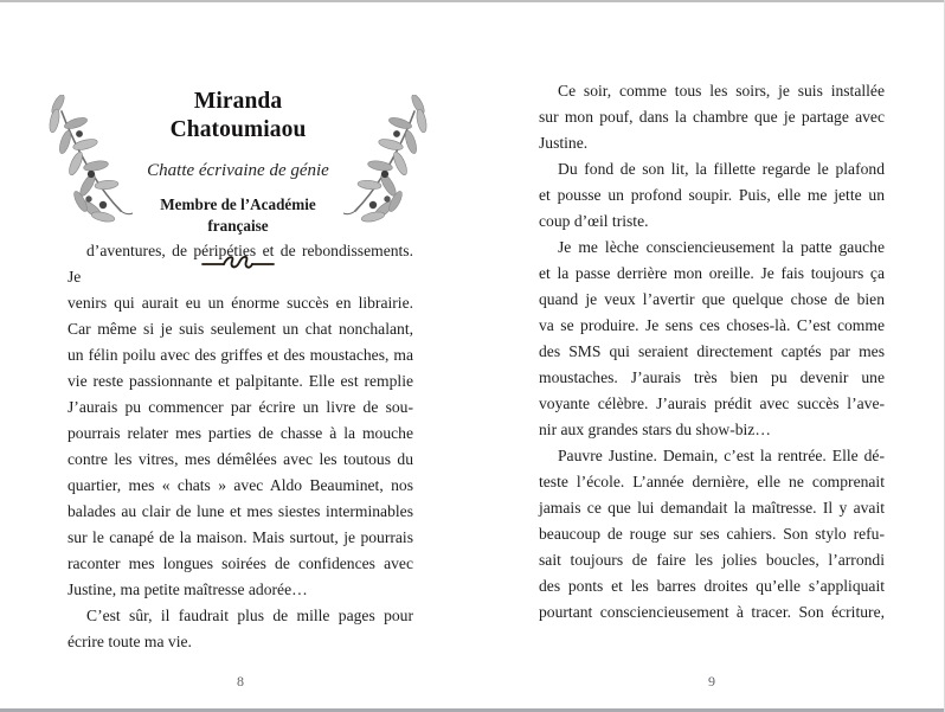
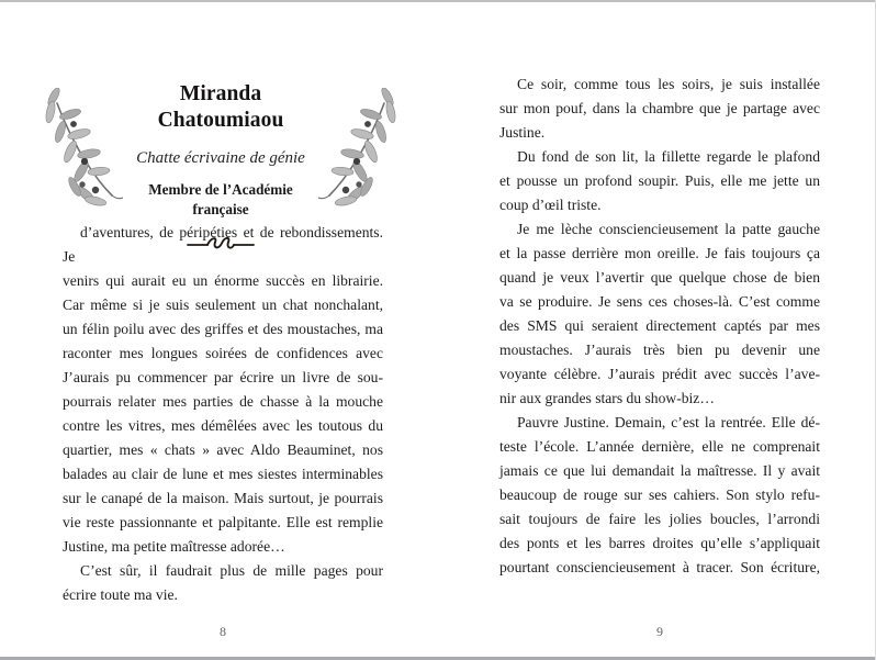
  Miranda Chatoumiaou
  Chatte écrivaine de génie
  Membre de l’Académie française
  d’aventures, de péripéties et de rebondissements. Je
  venirs qui aurait eu un énorme succès en librairie.
  Car même si je suis seulement un chat nonchalant,
  un félin poilu avec des griffes et des moustaches, ma
- vie reste passionnante et palpitante. Elle est remplie
+ raconter mes longues soirées de confidences avec
  J’aurais pu commencer par écrire un livre de sou-
  pourrais relater mes parties de chasse à la mouche
  contre les vitres, mes démêlées avec les toutous du
  quartier, mes « chats » avec Aldo Beauminet, nos
  balades au clair de lune et mes siestes interminables
  sur le canapé de la maison. Mais surtout, je pourrais
- raconter mes longues soirées de confidences avec
+ vie reste passionnante et palpitante. Elle est remplie
  Justine, ma petite maîtresse adorée…
  C’est sûr, il faudrait plus de mille pages pour
  écrire toute ma vie.
  8
  Ce soir, comme tous les soirs, je suis installée
  sur mon pouf, dans la chambre que je partage avec
  Justine.
  Du fond de son lit, la fillette regarde le plafond
  et pousse un profond soupir. Puis, elle me jette un
  coup d’œil triste.
  Je me lèche consciencieusement la patte gauche
  et la passe derrière mon oreille. Je fais toujours ça
  quand je veux l’avertir que quelque chose de bien
  va se produire. Je sens ces choses-là. C’est comme
  des SMS qui seraient directement captés par mes
  moustaches. J’aurais très bien pu devenir une
  voyante célèbre. J’aurais prédit avec succès l’ave-
  nir aux grandes stars du show-biz…
  Pauvre Justine. Demain, c’est la rentrée. Elle dé-
  teste l’école. L’année dernière, elle ne comprenait
  jamais ce que lui demandait la maîtresse. Il y avait
  beaucoup de rouge sur ses cahiers. Son stylo refu-
  sait toujours de faire les jolies boucles, l’arrondi
  des ponts et les barres droites qu’elle s’appliquait
  pourtant consciencieusement à tracer. Son écriture,
  9
